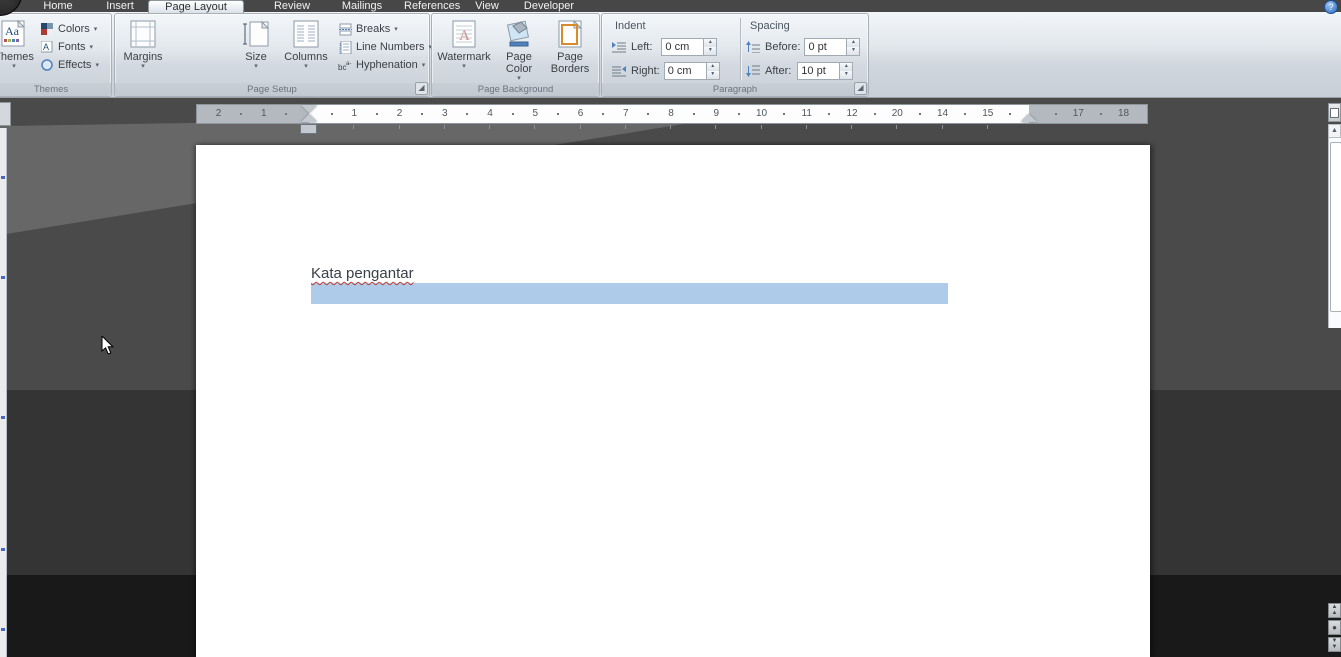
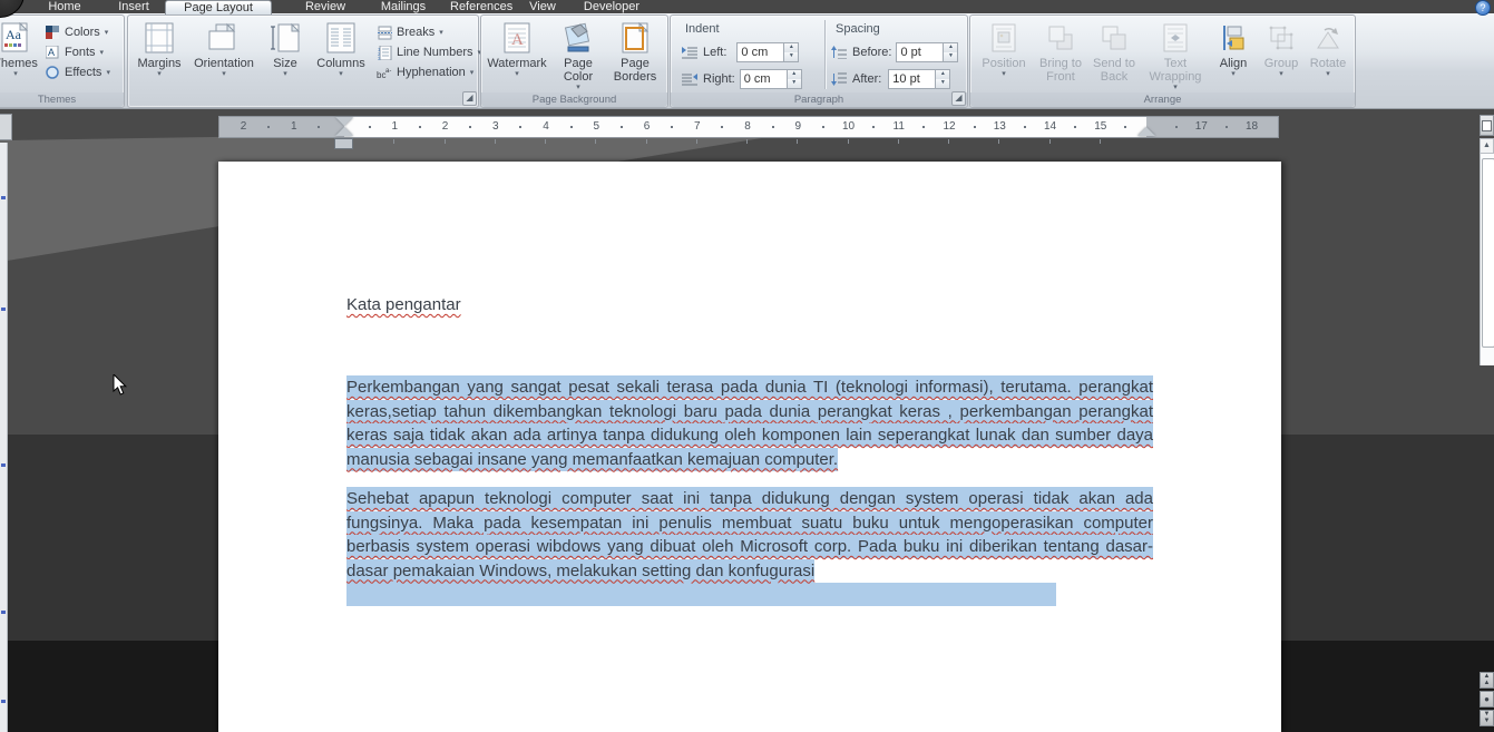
  Home
  Insert
  Page Layout
  Review
  Mailings
  References
  View
  Developer
  ?
  Aa
  hemes
  Colors
  A
  Fonts
  Effects
  Themes
  Margins
+ Orientation
  Size
  Columns
  Breaks
  Line Numbers
  bc
  Hyphenation
- Page Setup
  ◢
  A
  Watermark
  Page Color
  Page Borders
  Page Background
  Indent
  Left:
  0 cm
  Right:
  0 cm
  Spacing
  Before:
  0 pt
  After:
  10 pt
  Paragraph
  ◢
+ Position
+ Bring to Front
+ Send to Back
+ Text Wrapping
+ Align
+ Group
+ Rotate
+ Arrange
  2
  1
  1
  2
  3
  4
  5
  6
  7
  8
  9
  10
  11
  12
- 20
+ 13
  14
  15
  17
  18
  Kata pengantar
+ Perkembangan yang sangat pesat sekali terasa pada dunia TI (teknologi informasi), terutama. perangkat keras,setiap tahun dikembangkan teknologi baru pada dunia perangkat keras , perkembangan perangkat keras saja tidak akan ada artinya tanpa didukung oleh komponen lain seperangkat lunak dan sumber daya manusia sebagai insane yang memanfaatkan kemajuan computer.
+ Sehebat apapun teknologi computer saat ini tanpa didukung dengan system operasi tidak akan ada fungsinya. Maka pada kesempatan ini penulis membuat suatu buku untuk mengoperasikan computer berbasis system operasi wibdows yang dibuat oleh Microsoft corp. Pada buku ini diberikan tentang dasar-dasar pemakaian Windows, melakukan setting dan konfugurasi
  ●
